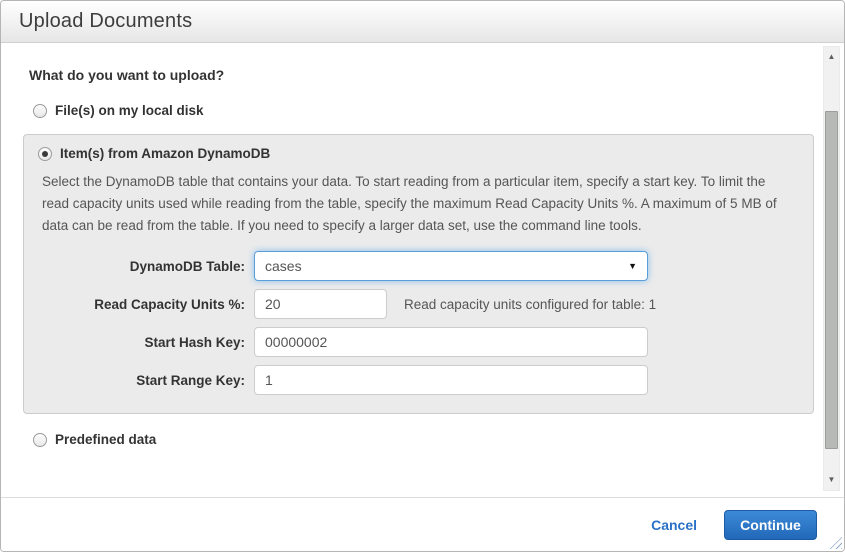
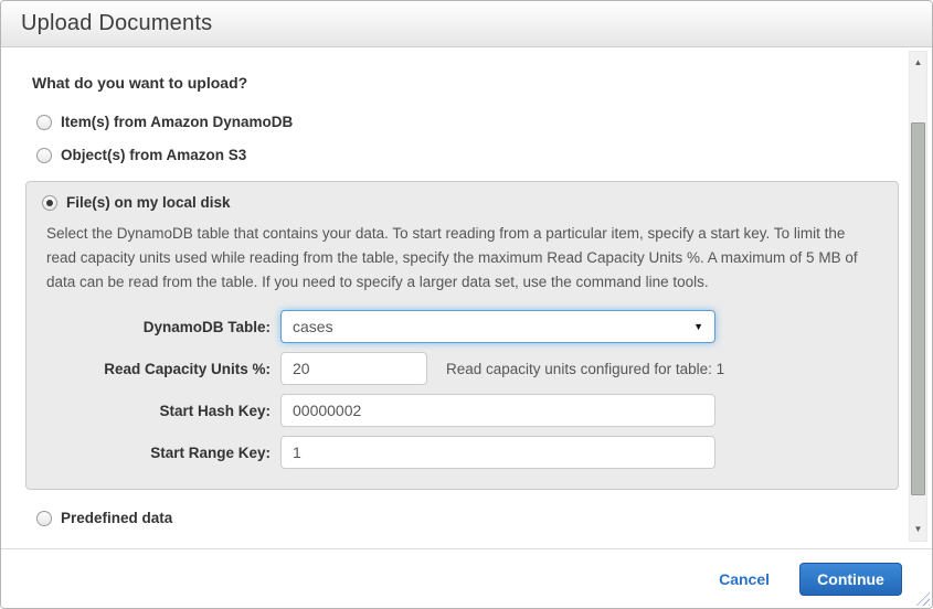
  Upload Documents
  What do you want to upload?
- File(s) on my local disk
+ Item(s) from Amazon DynamoDB
+ Object(s) from Amazon S3
- Item(s) from Amazon DynamoDB
+ File(s) on my local disk
  Select the DynamoDB table that contains your data. To start reading from a particular item, specify a start key. To limit the read capacity units used while reading from the table, specify the maximum Read Capacity Units %. A maximum of 5 MB of data can be read from the table. If you need to specify a larger data set, use the command line tools.
  DynamoDB Table:
  cases
  ▼
  Read Capacity Units %:
  20
  Read capacity units configured for table: 1
  Start Hash Key:
  00000002
  Start Range Key:
  1
  Predefined data
  ▲
  ▼
  Cancel
  Continue
